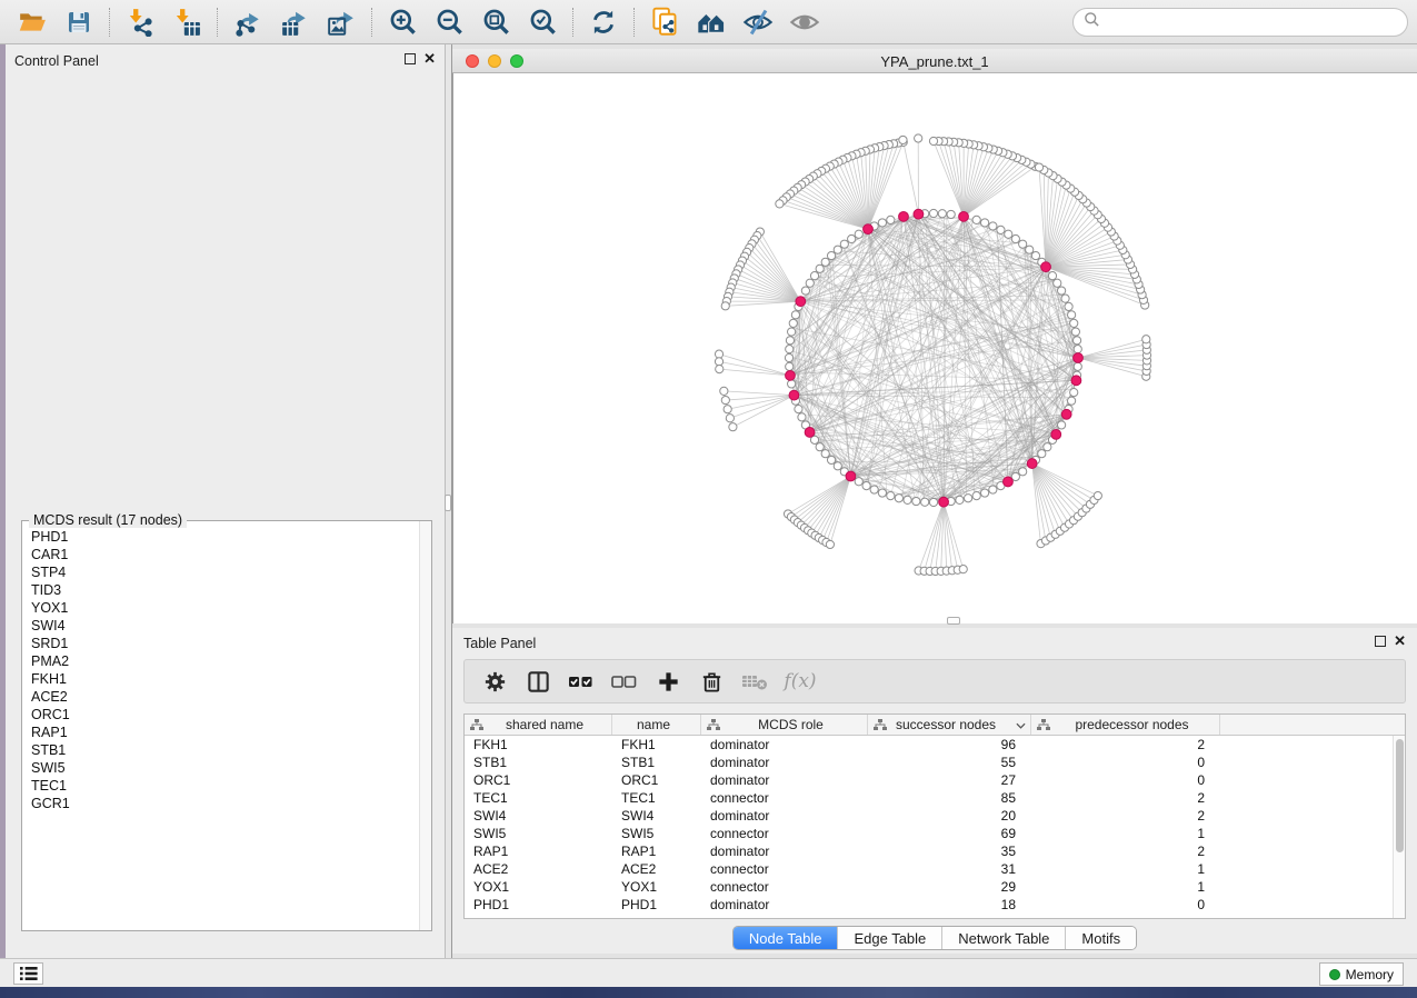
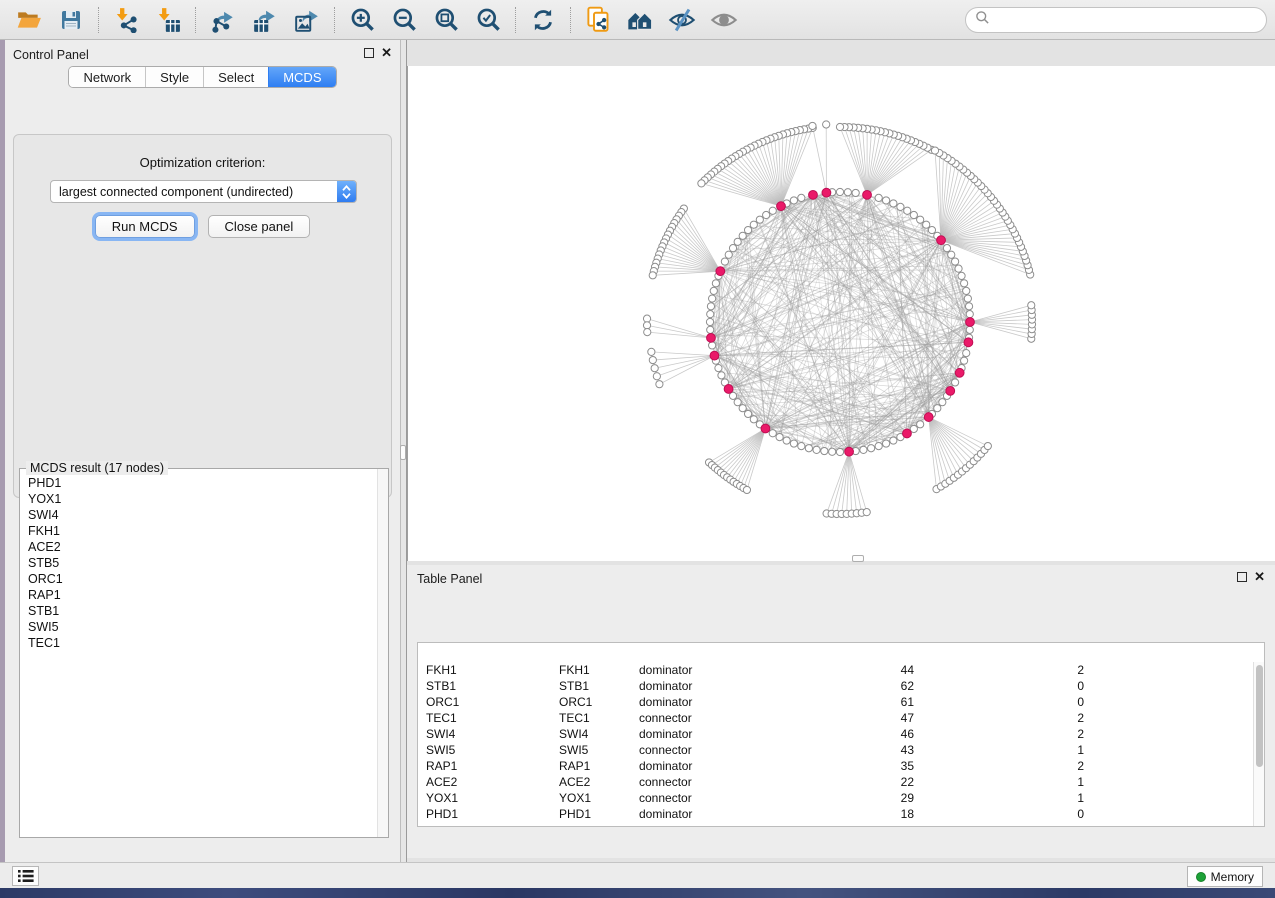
  Control Panel
  ✕
+ Network
+ Style
+ Select
+ MCDS
+ Optimization criterion:
+ largest connected component (undirected)
+ Run MCDS
+ Close panel
  MCDS result (17 nodes)
  PHD1
- CAR1
- STP4
- TID3
  YOX1
  SWI4
- SRD1
- PMA2
  FKH1
  ACE2
+ STB5
  ORC1
  RAP1
  STB1
  SWI5
  TEC1
- GCR1
- YPA_prune.txt_1
  Table Panel
  ✕
- f(x)
- shared name
- name
- MCDS role
- successor nodes
- predecessor nodes
  FKH1
  FKH1
  dominator
- 96
+ 44
  2
  STB1
  STB1
  dominator
- 55
+ 62
  0
  ORC1
  ORC1
  dominator
- 27
+ 61
  0
  TEC1
  TEC1
  connector
- 85
+ 47
  2
  SWI4
  SWI4
  dominator
- 20
+ 46
  2
  SWI5
  SWI5
  connector
- 69
+ 43
  1
  RAP1
  RAP1
  dominator
  35
  2
  ACE2
  ACE2
  connector
- 31
+ 22
  1
  YOX1
  YOX1
  connector
  29
  1
  PHD1
  PHD1
  dominator
  18
  0
- Node Table
- Edge Table
- Network Table
- Motifs
  Memory
